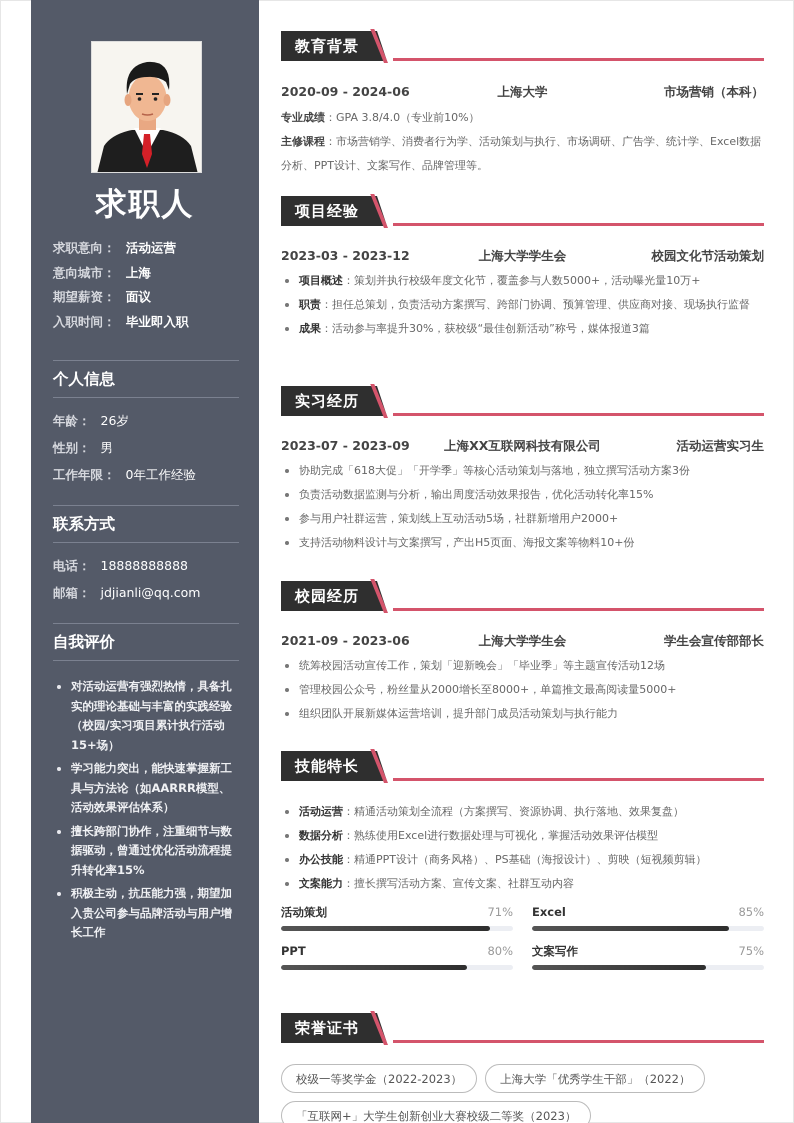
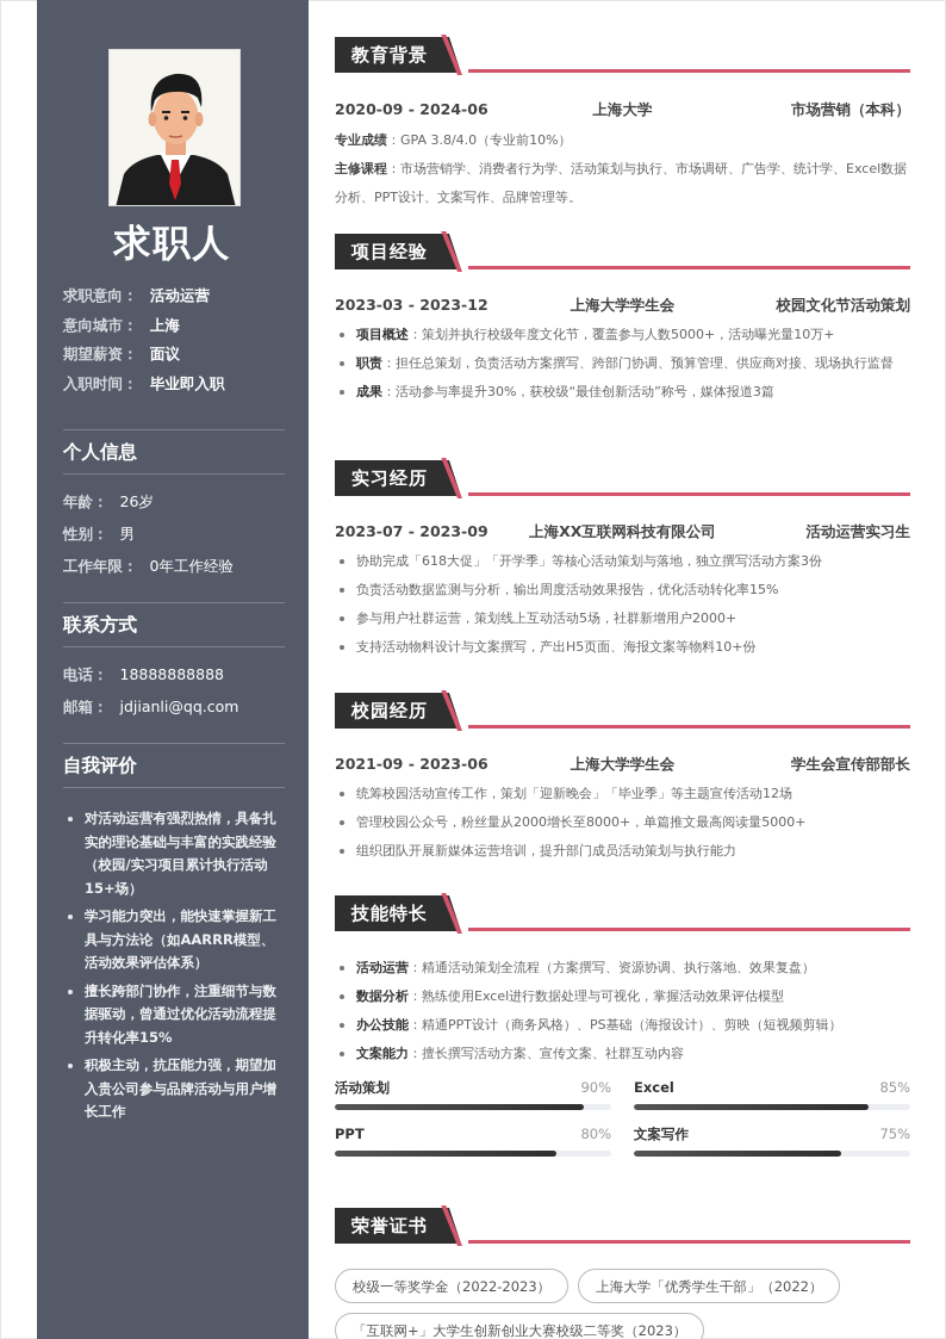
  求职人
  求职意向：
  活动运营
  意向城市：
  上海
  期望薪资：
  面议
  入职时间：
  毕业即入职
  个人信息
  年龄：
  26岁
  性别：
  男
  工作年限：
  0年工作经验
  联系方式
  电话：
  18888888888
  邮箱：
  jdjianli@qq.com
  自我评价
  对活动运营有强烈热情，具备扎实的理论基础与丰富的实践经验（校园/实习项目累计执行活动15+场）
  学习能力突出，能快速掌握新工具与方法论（如AARRR模型、活动效果评估体系）
  擅长跨部门协作，注重细节与数据驱动，曾通过优化活动流程提升转化率15%
  积极主动，抗压能力强，期望加入贵公司参与品牌活动与用户增长工作
  教育背景
  2020-09 - 2024-06
  上海大学
  市场营销（本科）
  专业成绩：GPA 3.8/4.0（专业前10%）
  主修课程：市场营销学、消费者行为学、活动策划与执行、市场调研、广告学、统计学、Excel数据分析、PPT设计、文案写作、品牌管理等。
  项目经验
  2023-03 - 2023-12
  上海大学学生会
  校园文化节活动策划
  项目概述：策划并执行校级年度文化节，覆盖参与人数5000+，活动曝光量10万+
  职责：担任总策划，负责活动方案撰写、跨部门协调、预算管理、供应商对接、现场执行监督
  成果：活动参与率提升30%，获校级“最佳创新活动”称号，媒体报道3篇
  实习经历
  2023-07 - 2023-09
  上海XX互联网科技有限公司
  活动运营实习生
  协助完成「618大促」「开学季」等核心活动策划与落地，独立撰写活动方案3份
  负责活动数据监测与分析，输出周度活动效果报告，优化活动转化率15%
  参与用户社群运营，策划线上互动活动5场，社群新增用户2000+
  支持活动物料设计与文案撰写，产出H5页面、海报文案等物料10+份
  校园经历
  2021-09 - 2023-06
  上海大学学生会
  学生会宣传部部长
  统筹校园活动宣传工作，策划「迎新晚会」「毕业季」等主题宣传活动12场
  管理校园公众号，粉丝量从2000增长至8000+，单篇推文最高阅读量5000+
  组织团队开展新媒体运营培训，提升部门成员活动策划与执行能力
  技能特长
  活动运营：精通活动策划全流程（方案撰写、资源协调、执行落地、效果复盘）
  数据分析：熟练使用Excel进行数据处理与可视化，掌握活动效果评估模型
  办公技能：精通PPT设计（商务风格）、PS基础（海报设计）、剪映（短视频剪辑）
  文案能力：擅长撰写活动方案、宣传文案、社群互动内容
  活动策划
- 71%
+ 90%
  Excel
  85%
  PPT
  80%
  文案写作
  75%
  荣誉证书
  校级一等奖学金（2022-2023）
  上海大学「优秀学生干部」（2022）
  「互联网+」大学生创新创业大赛校级二等奖（2023）
